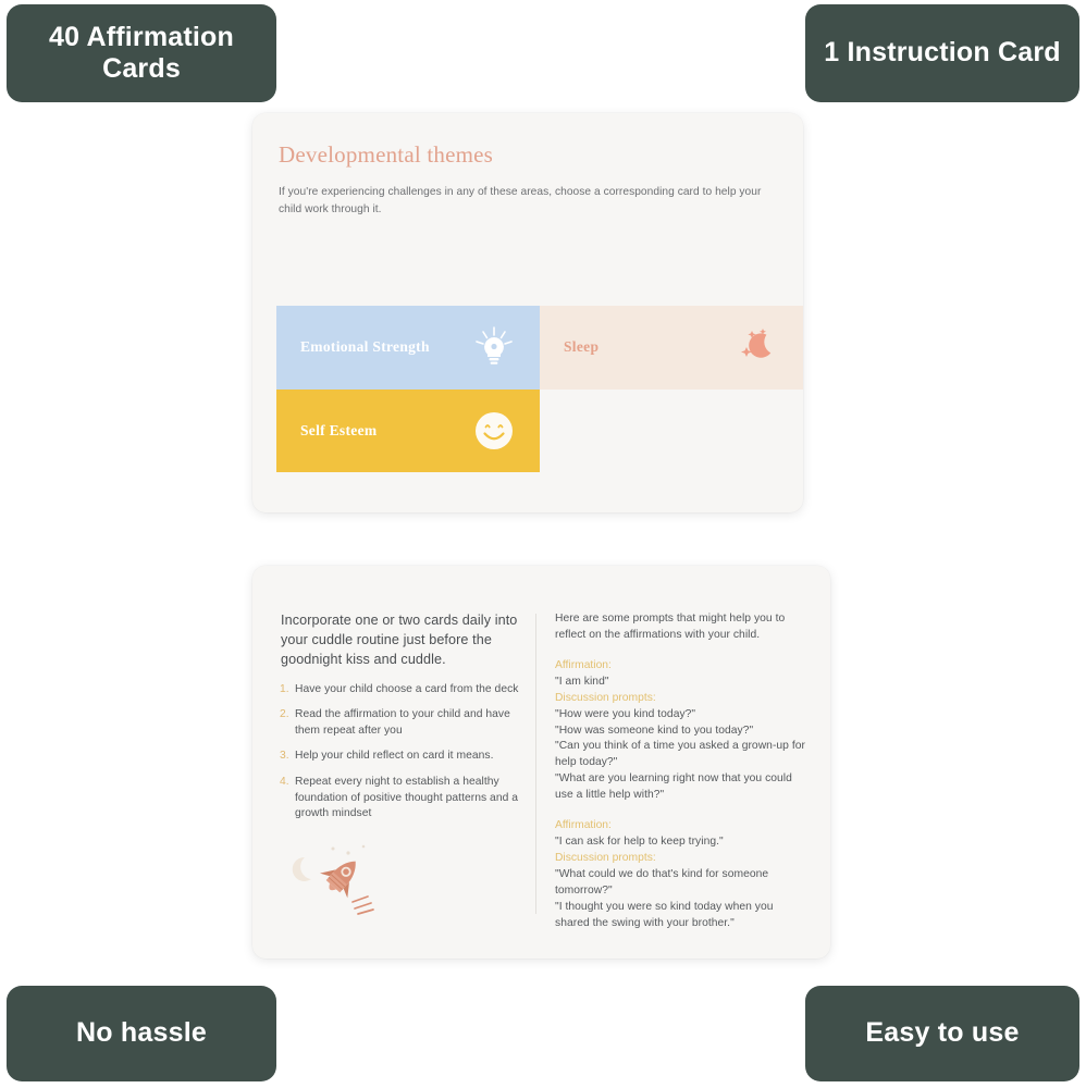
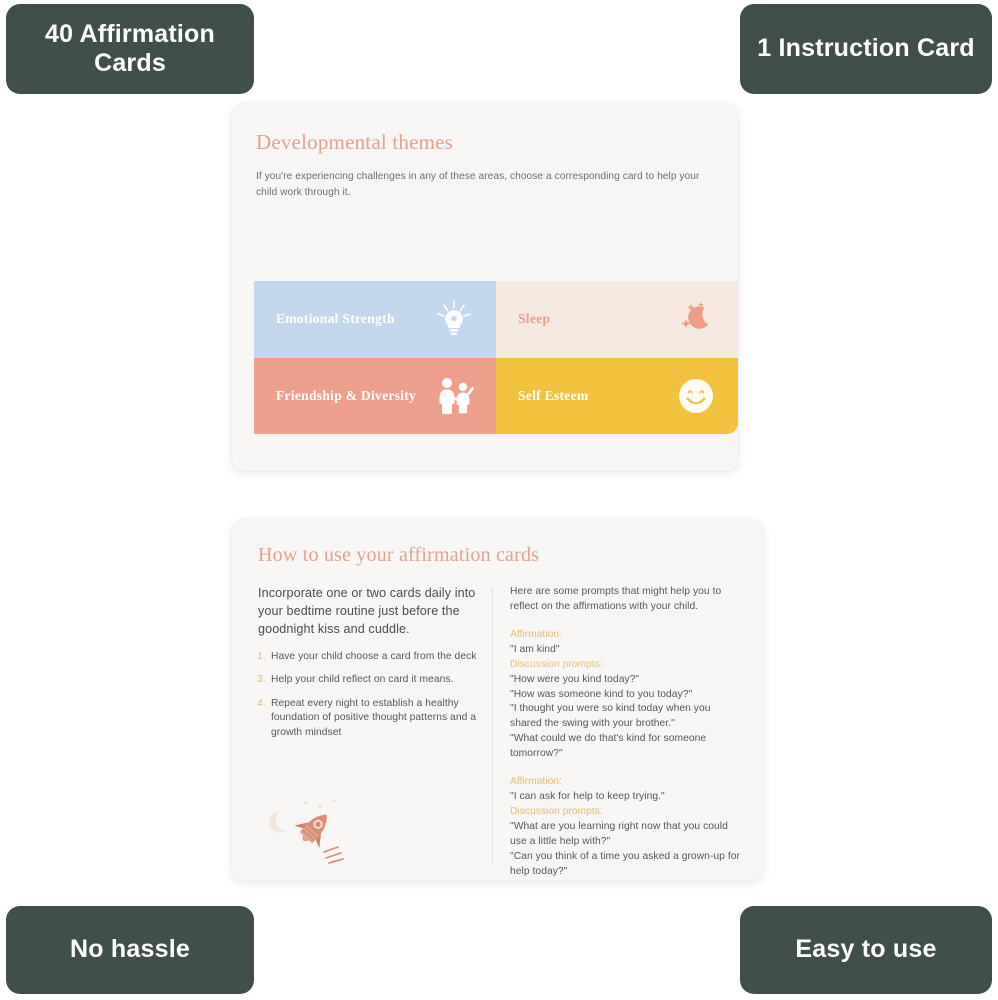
  40 Affirmation Cards
  1 Instruction Card
  No hassle
  Easy to use
  Developmental themes
  If you're experiencing challenges in any of these areas, choose a corresponding card to help your child work through it.
  Emotional Strength
  Sleep
+ Friendship & Diversity
  Self Esteem
+ How to use your affirmation cards
- Incorporate one or two cards daily into your cuddle routine just before the goodnight kiss and cuddle.
+ Incorporate one or two cards daily into your bedtime routine just before the goodnight kiss and cuddle.
  1.
  Have your child choose a card from the deck
- 2.
- Read the affirmation to your child and have them repeat after you
  3.
  Help your child reflect on card it means.
  4.
  Repeat every night to establish a healthy foundation of positive thought patterns and a growth mindset
  Here are some prompts that might help you to reflect on the affirmations with your child.
  Affirmation:
  "I am kind"
  Discussion prompts:
  "How were you kind today?"
  "How was someone kind to you today?"
- "Can you think of a time you asked a grown-up for help today?"
+ "I thought you were so kind today when you shared the swing with your brother."
- "What are you learning right now that you could use a little help with?"
+ "What could we do that's kind for someone tomorrow?"
  Affirmation:
  "I can ask for help to keep trying."
  Discussion prompts:
- "What could we do that's kind for someone tomorrow?"
+ "What are you learning right now that you could use a little help with?"
- "I thought you were so kind today when you shared the swing with your brother."
+ "Can you think of a time you asked a grown-up for help today?"
